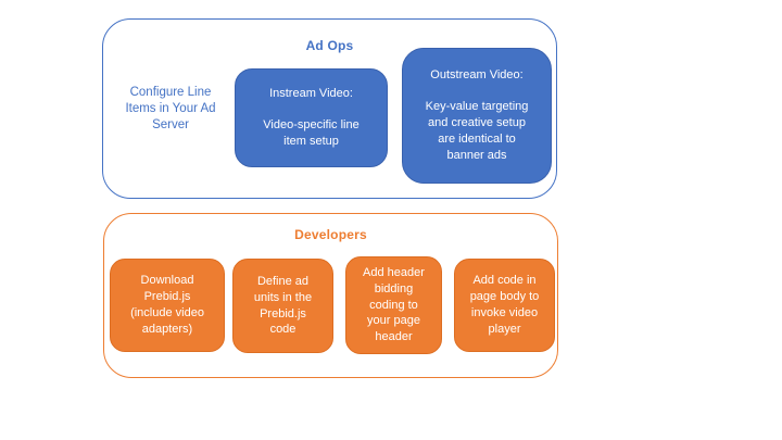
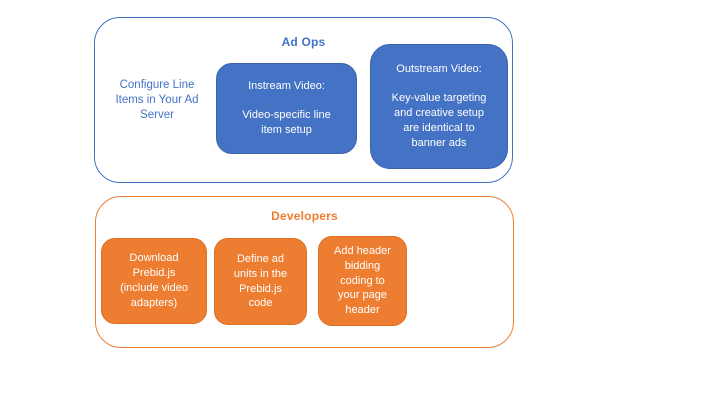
  Ad Ops
  Configure Line
  Items in Your Ad
  Server
  Instream Video:
  Video-specific line
  item setup
  Outstream Video:
  Key-value targeting
  and creative setup
  are identical to
  banner ads
  Developers
  Download
  Prebid.js
  (include video
  adapters)
  Define ad
  units in the
  Prebid.js
  code
  Add header
  bidding
  coding to
  your page
  header
- Add code in
- page body to
- invoke video
- player
